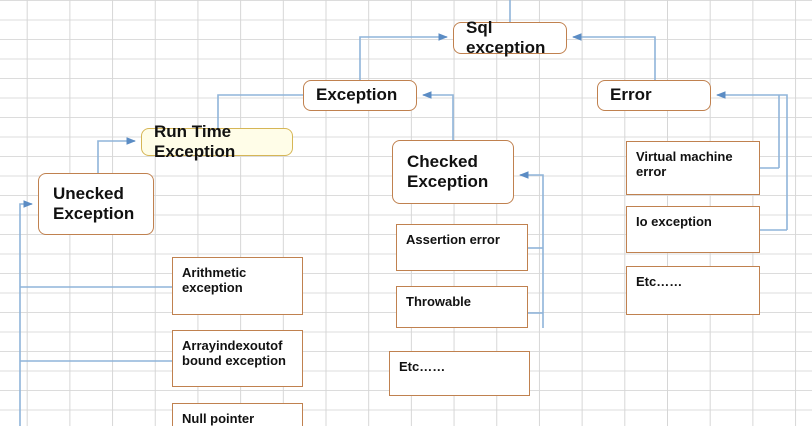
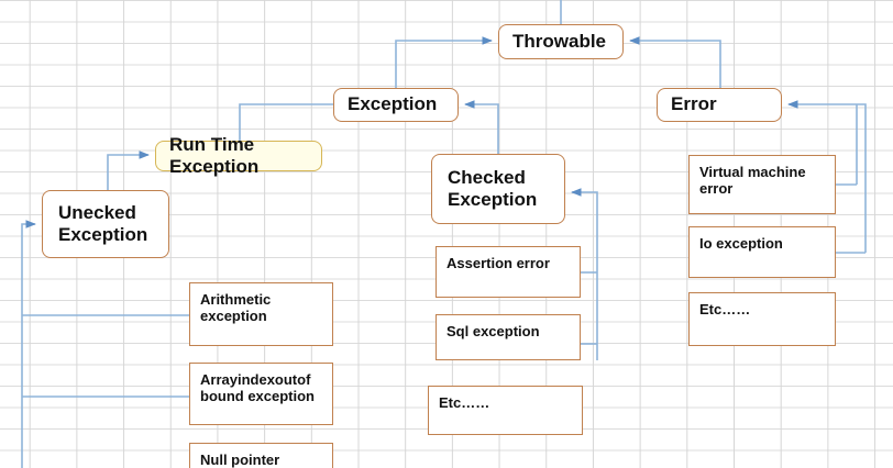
- Sql exception
+ Throwable
  Exception
  Error
  Run Time Exception
  Unecked
  Exception
  Checked
  Exception
  Virtual machine
  error
  Io exception
  Etc……
  Assertion error
- Throwable
+ Sql exception
  Etc……
  Arithmetic
  exception
  Arrayindexoutof
  bound exception
  Null pointer
